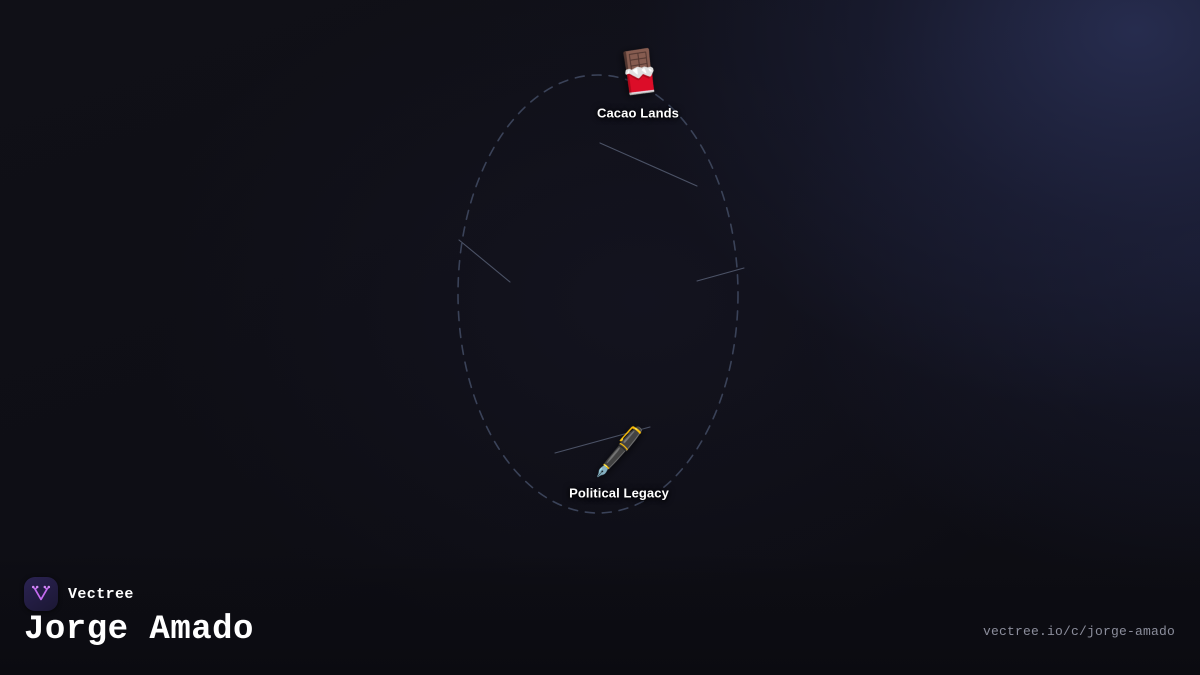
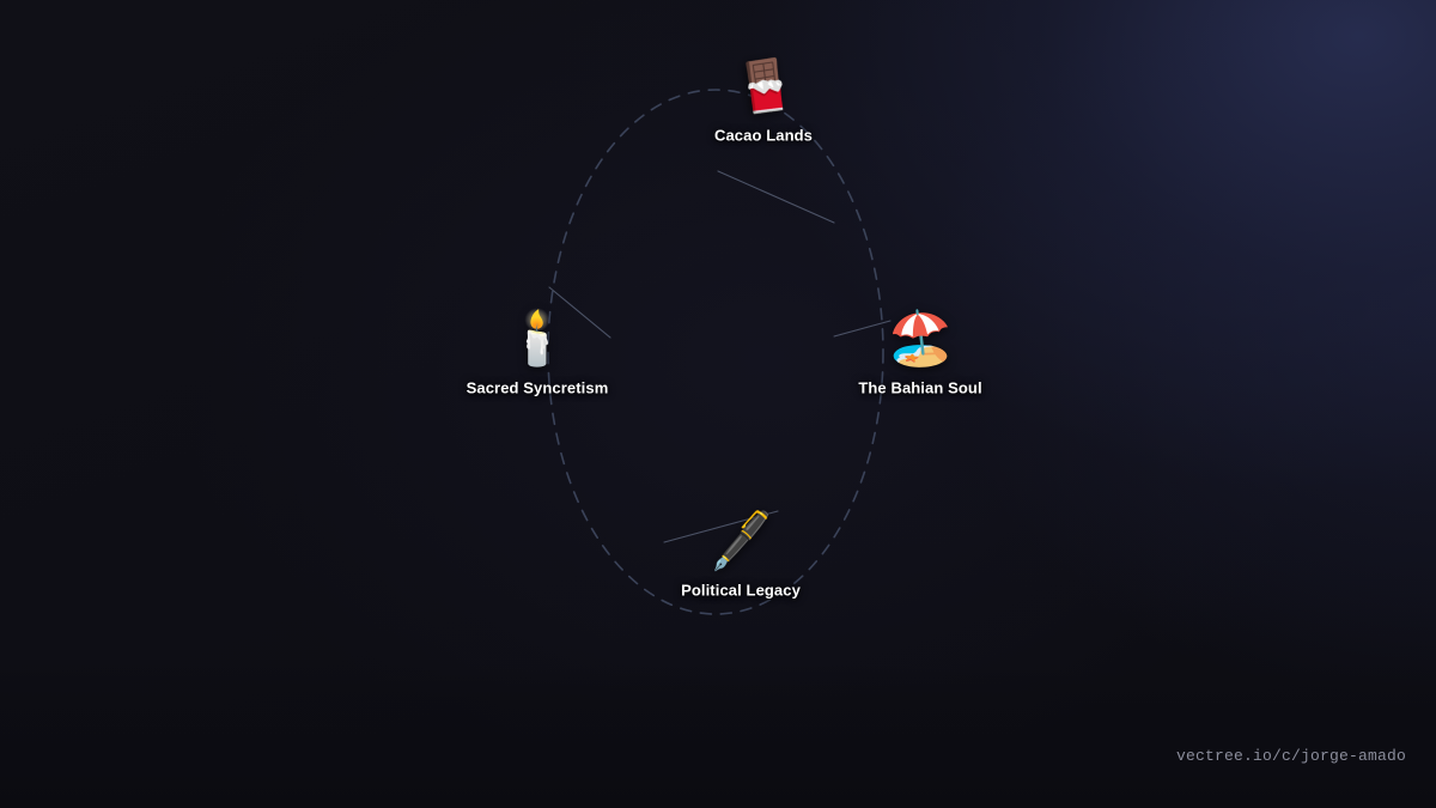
  Cacao Lands
+ 🕯️
+ Sacred Syncretism
+ 🏖️
+ The Bahian Soul
  Political Legacy
- Vectree
- Jorge Amado
  vectree.io/c/jorge-amado
